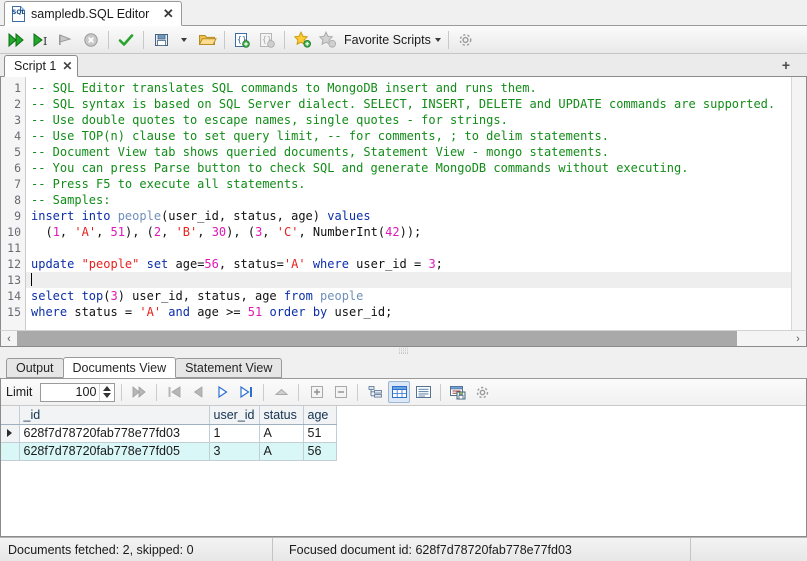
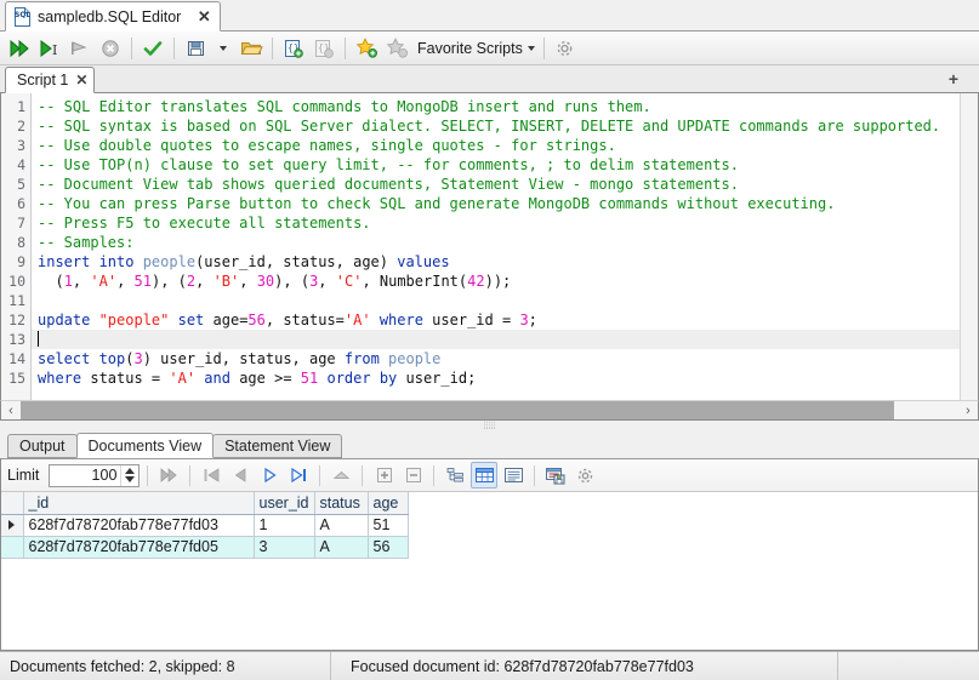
  sampledb.SQL Editor
  ✕
  I
  {}
  {}
  Favorite Scripts
  Script 1
  ✕
  +
  1
  2
  3
  4
  5
  6
  7
  8
  9
  10
  11
  12
  13
  14
  15
  -- SQL Editor translates SQL commands to MongoDB insert and runs them.
  -- SQL syntax is based on SQL Server dialect. SELECT, INSERT, DELETE and UPDATE commands are supported.
  -- Use double quotes to escape names, single quotes - for strings.
  -- Use TOP(n) clause to set query limit, -- for comments, ; to delim statements.
  -- Document View tab shows queried documents, Statement View - mongo statements.
  -- You can press Parse button to check SQL and generate MongoDB commands without executing.
  -- Press F5 to execute all statements.
  -- Samples:
  insert into people(user_id, status, age) values
  (1, 'A', 51), (2, 'B', 30), (3, 'C', NumberInt(42));
  update "people" set age=56, status='A' where user_id = 3;
  select top(3) user_id, status, age from people
  where status = 'A' and age >= 51 order by user_id;
  ‹
  ›
  ⦙⦙⦙⦙⦙
  Output
  Documents View
  Statement View
  Limit
  100
  	_id	user_id	status	age
  	628f7d78720fab778e77fd03	1	A	51
  	628f7d78720fab778e77fd05	3	A	56
- Documents fetched: 2, skipped: 0
+ Documents fetched: 2, skipped: 8
  Focused document id: 628f7d78720fab778e77fd03
